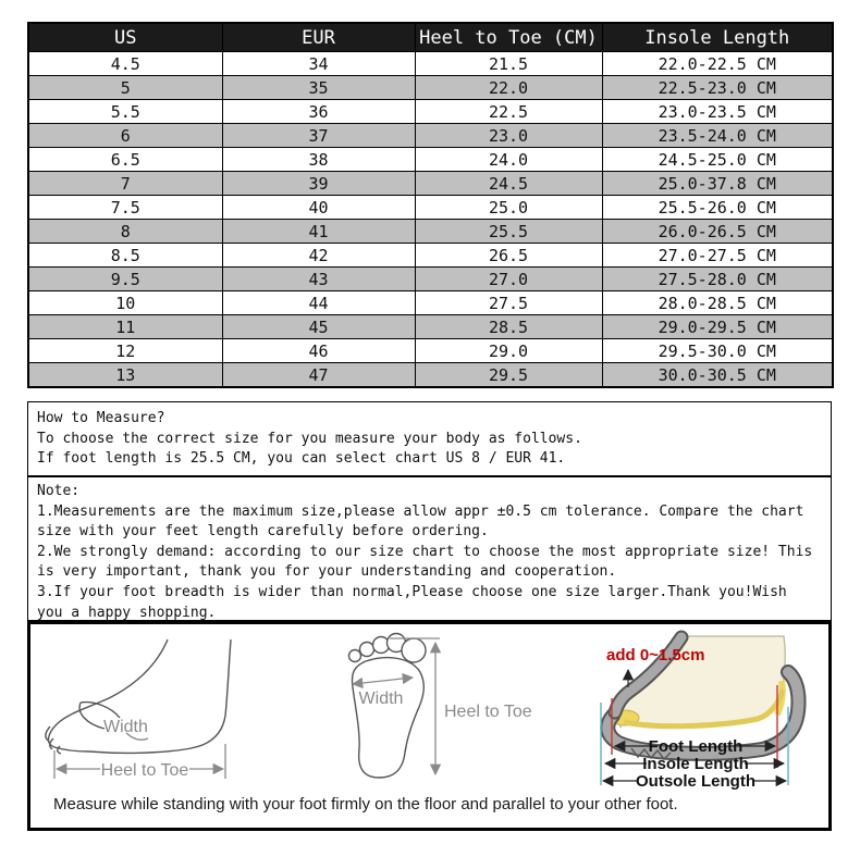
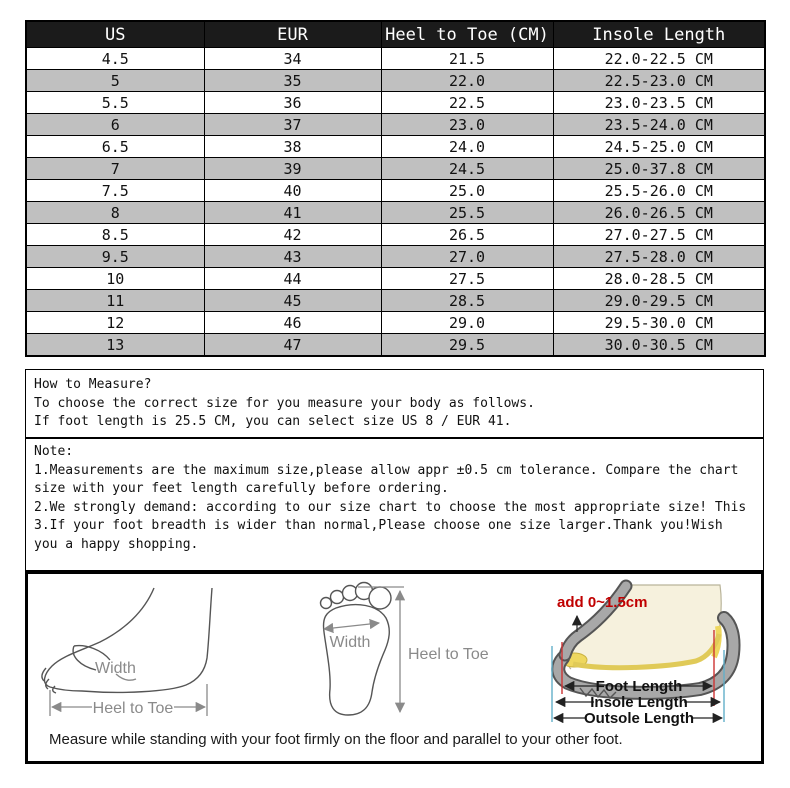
  US	EUR	Heel to Toe (CM)	Insole Length
  4.5	34	21.5	22.0-22.5 CM
  5	35	22.0	22.5-23.0 CM
  5.5	36	22.5	23.0-23.5 CM
  6	37	23.0	23.5-24.0 CM
  6.5	38	24.0	24.5-25.0 CM
  7	39	24.5	25.0-37.8 CM
  7.5	40	25.0	25.5-26.0 CM
  8	41	25.5	26.0-26.5 CM
  8.5	42	26.5	27.0-27.5 CM
  9.5	43	27.0	27.5-28.0 CM
  10	44	27.5	28.0-28.5 CM
  11	45	28.5	29.0-29.5 CM
  12	46	29.0	29.5-30.0 CM
  13	47	29.5	30.0-30.5 CM
  How to Measure?
  To choose the correct size for you measure your body as follows.
- If foot length is 25.5 CM, you can select chart US 8 / EUR 41.
+ If foot length is 25.5 CM, you can select size US 8 / EUR 41.
  Note:
  1.Measurements are the maximum size,please allow appr ±0.5 cm tolerance. Compare the chart
  size with your feet length carefully before ordering.
  2.We strongly demand: according to our size chart to choose the most appropriate size! This
- is very important, thank you for your understanding and cooperation.
  3.If your foot breadth is wider than normal,Please choose one size larger.Thank you!Wish
  you a happy shopping.
  Width
  Heel to Toe
  Width
  Heel to Toe
  add 0~1.5cm
  Foot Length
  Insole Length
  Outsole Length
  Measure while standing with your foot firmly on the floor and parallel to your other foot.
